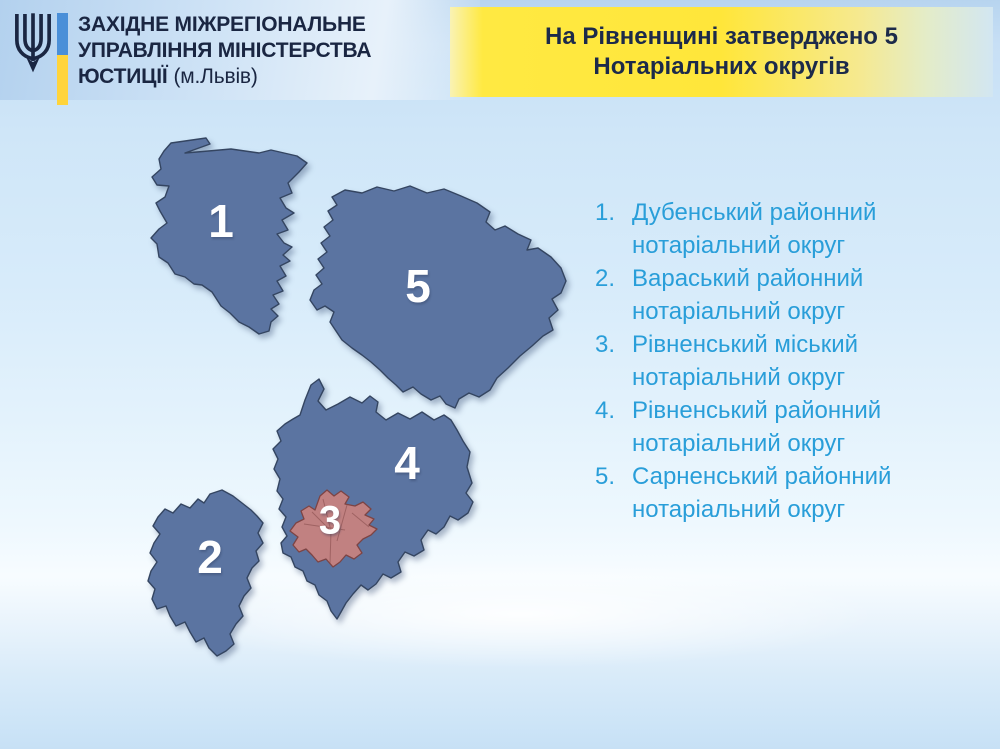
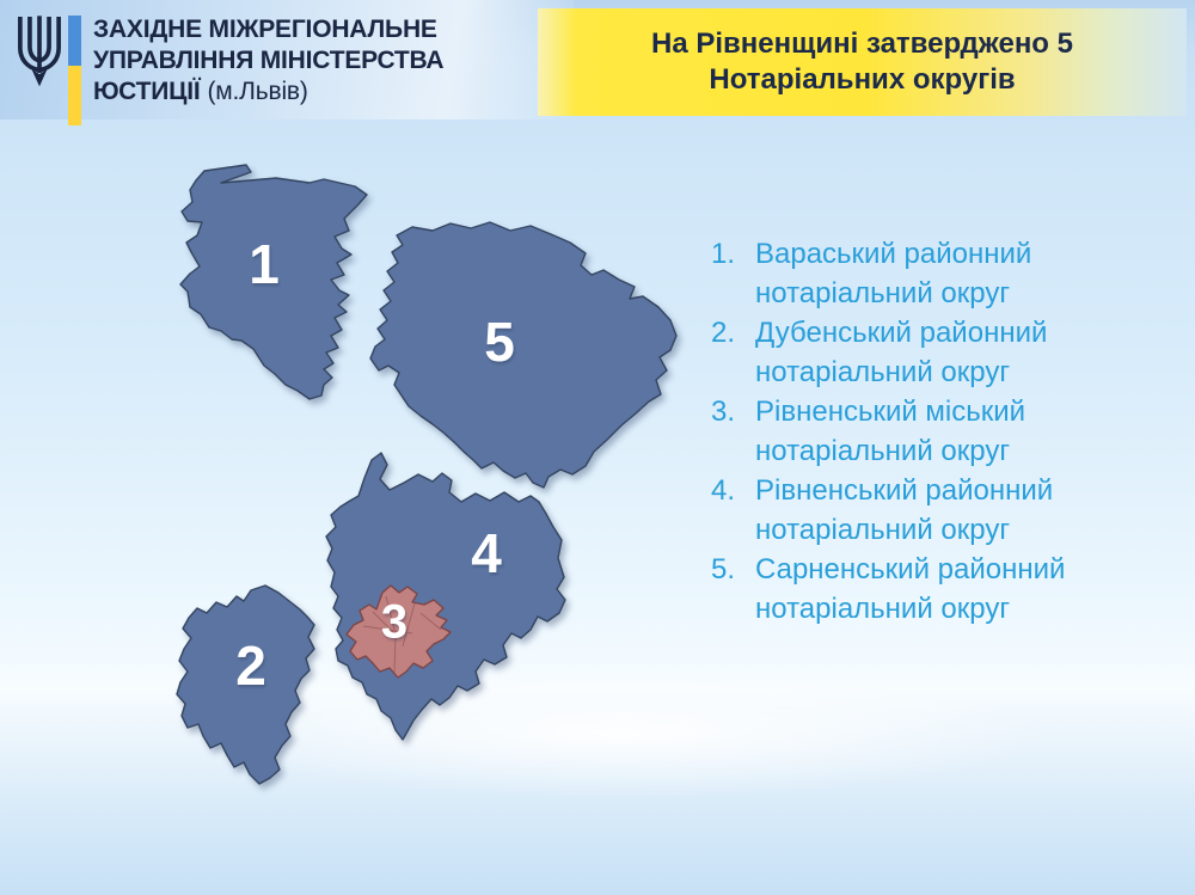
  1
  5
  4
  2
  3
  ЗАХІДНЕ МІЖРЕГІОНАЛЬНЕ
  УПРАВЛІННЯ МІНІСТЕРСТВА
  ЮСТИЦІЇ (м.Львів)
  На Рівненщині затверджено 5
  Нотаріальних округів
  1.
- Дубенський районний нотаріальний округ
+ Вараський районний нотаріальний округ
  2.
- Вараський районний нотаріальний округ
+ Дубенський районний нотаріальний округ
  3.
  Рівненський міський нотаріальний округ
  4.
  Рівненський районний нотаріальний округ
  5.
  Сарненський районний нотаріальний округ
